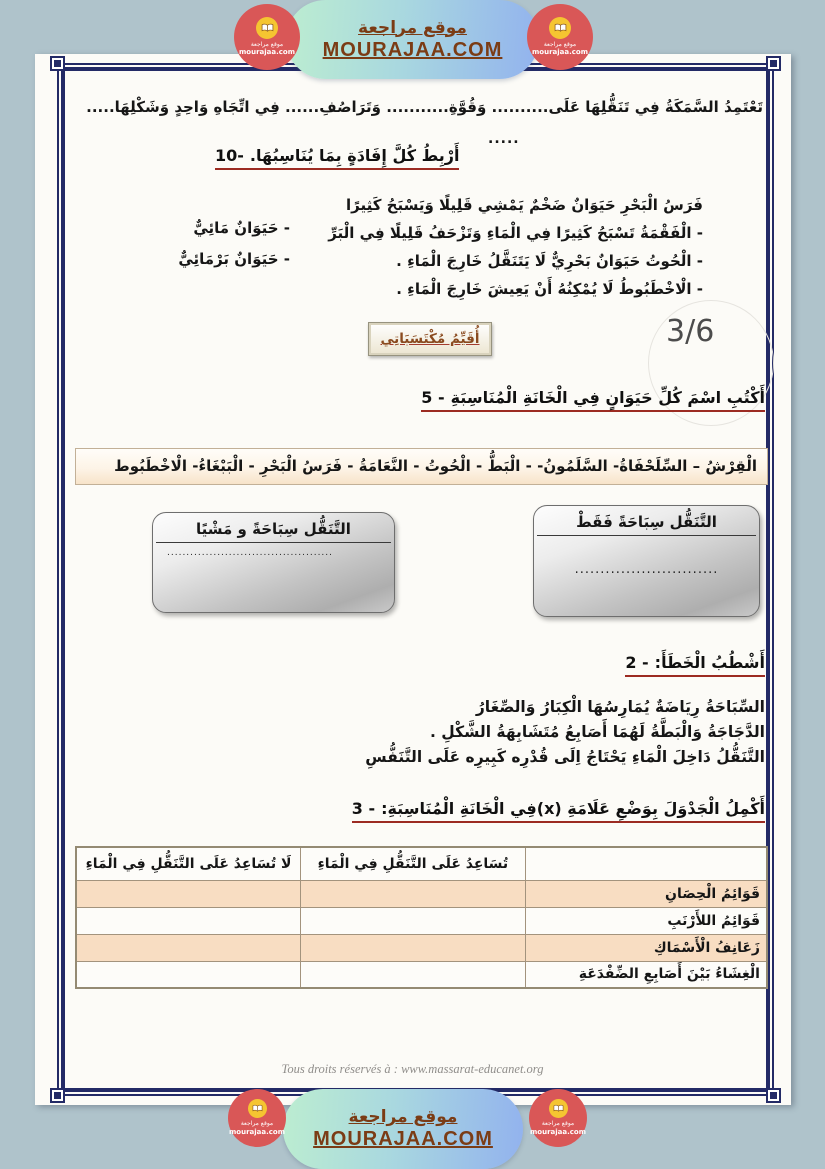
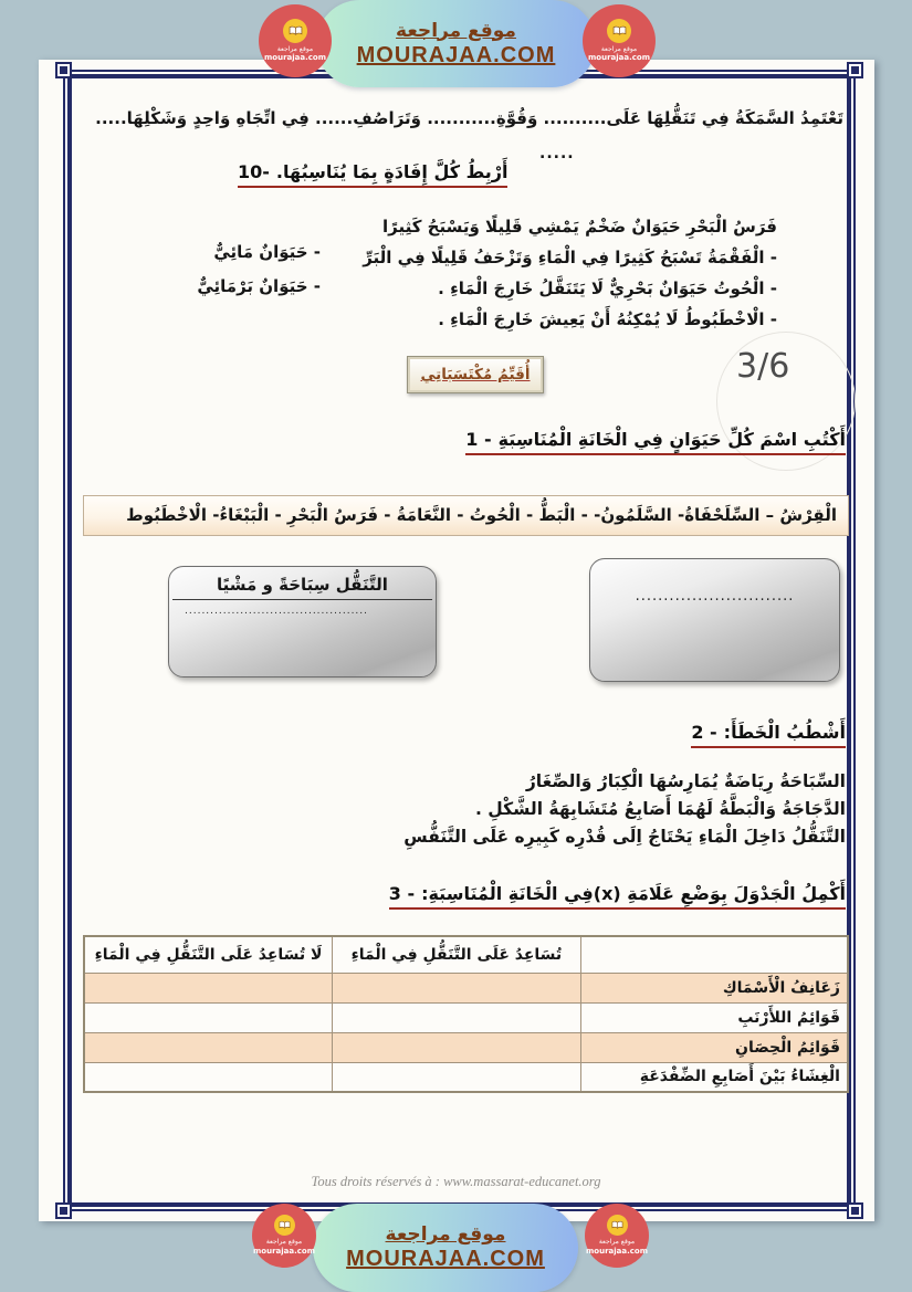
  تَعْتَمِدُ السَّمَكَةُ فِي تَنَقُّلِهَا عَلَى.......... وَقُوَّةِ........... وَتَرَاصُفِ...... فِي اتِّجَاهِ وَاحِدٍ وَشَكْلِهَا.....
  .....
  10-
  أَرْبِطُ كُلَّ إِفَادَةٍ بِمَا يُنَاسِبُهَا.
  فَرَسُ الْبَحْرِ حَيَوَانٌ ضَخْمٌ يَمْشِي قَلِيلًا وَيَسْبَحُ كَثِيرًا
  - الْفَقْمَةُ تَسْبَحُ كَثِيرًا فِي الْمَاءِ وَتَزْحَفُ قَلِيلًا فِي الْبَرِّ
  - الْحُوتُ حَيَوَانٌ بَحْرِيٌّ لَا يَتَنَقَّلُ خَارِجَ الْمَاءِ .
  - الْاخْطَبُوطُ لَا يُمْكِنُهُ أَنْ يَعِيشَ خَارِجَ الْمَاءِ .
  - حَيَوَانٌ مَائِيٌّ
  - حَيَوَانٌ بَرْمَائِيٌّ
  أُقَيِّمُ مُكْتَسَبَاتِي
  3/6
- 5 -
+ 1 -
  أَكْتُبِ اسْمَ كُلِّ حَيَوَانٍ فِي الْخَانَةِ الْمُنَاسِبَةِ
  الْقِرْشُ – السِّلَحْفَاةُ- السَّلَمُونُ- - الْبَطُّ - الْحُوتُ - النَّعَامَةُ - فَرَسُ الْبَحْرِ - الْبَبْغَاءُ- الْاخْطَبُوط
  التَّنَقُّل سِبَاحَةً و مَشْيًا
  ...........................................
- التَّنَقُّل سِبَاحَةً فَقَطْ
  ............................
  2 -
  أَشْطُبُ الْخَطَأَ:
  السِّبَاحَةُ رِيَاضَةٌ يُمَارِسُهَا الْكِبَارُ وَالصِّغَارُ
  الدَّجَاجَةُ وَالْبَطَّةُ لَهُمَا أَصَابِعُ مُتَشَابِهَةُ الشَّكْلِ .
  التَّنَقُّلُ دَاخِلَ الْمَاءِ يَحْتَاجُ اِلَى قُدْرِه كَبِيرِه عَلَى التَّنَفُّسِ
  3 -
  أَكْمِلُ الْجَدْوَلَ بِوَضْعِ عَلَامَةِ (x)فِي الْخَانَةِ الْمُنَاسِبَةِ:
  	تُسَاعِدُ عَلَى التَّنَقُّلِ فِي الْمَاءِ	لَا تُسَاعِدُ عَلَى التَّنَقُّلِ فِي الْمَاءِ
- قَوَائِمُ الْحِصَانِ
+ زَعَانِفُ الْأَسْمَاكِ
  قَوَائِمُ اللأَرْنَبِ
- زَعَانِفُ الْأَسْمَاكِ
+ قَوَائِمُ الْحِصَانِ
  الْغِشَاءُ بَيْنَ أَصَابِعِ الضِّفْدَعَةِ
  Tous droits réservés à : www.massarat-educanet.org
  موقع مراجعة
  MOURAJAA.COM
  mourajaa.com
  mourajaa.com
  موقع مراجعة
  MOURAJAA.COM
  mourajaa.com
  mourajaa.com
